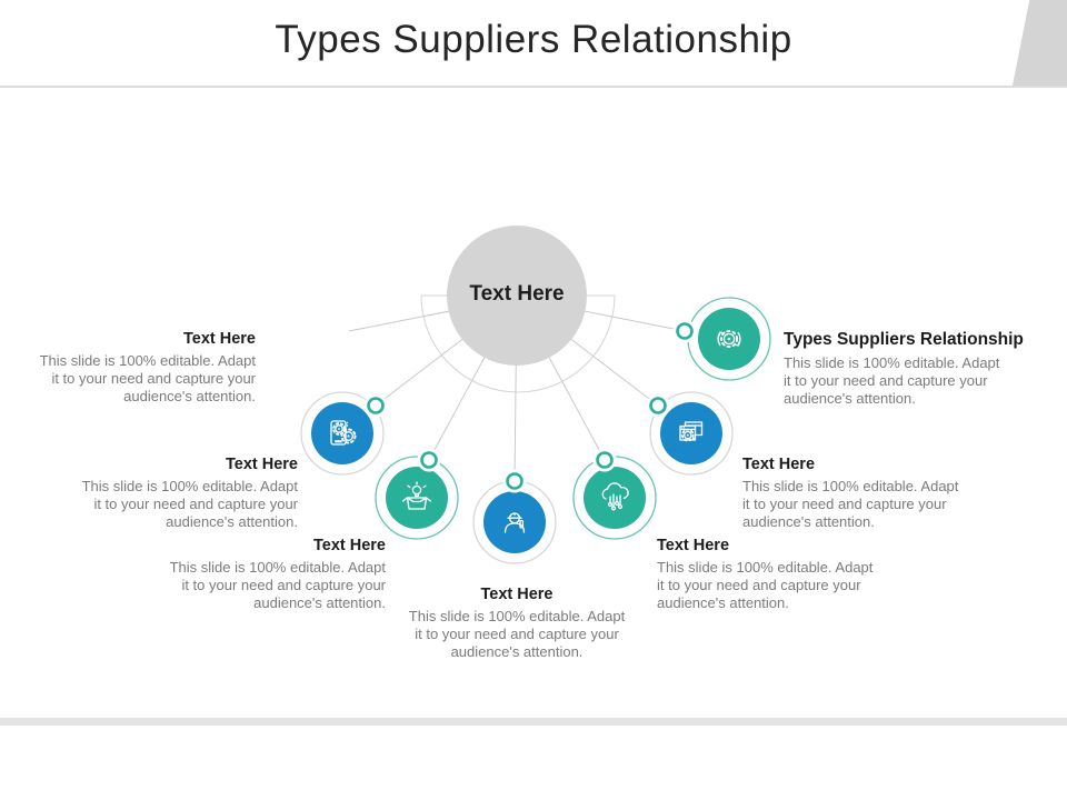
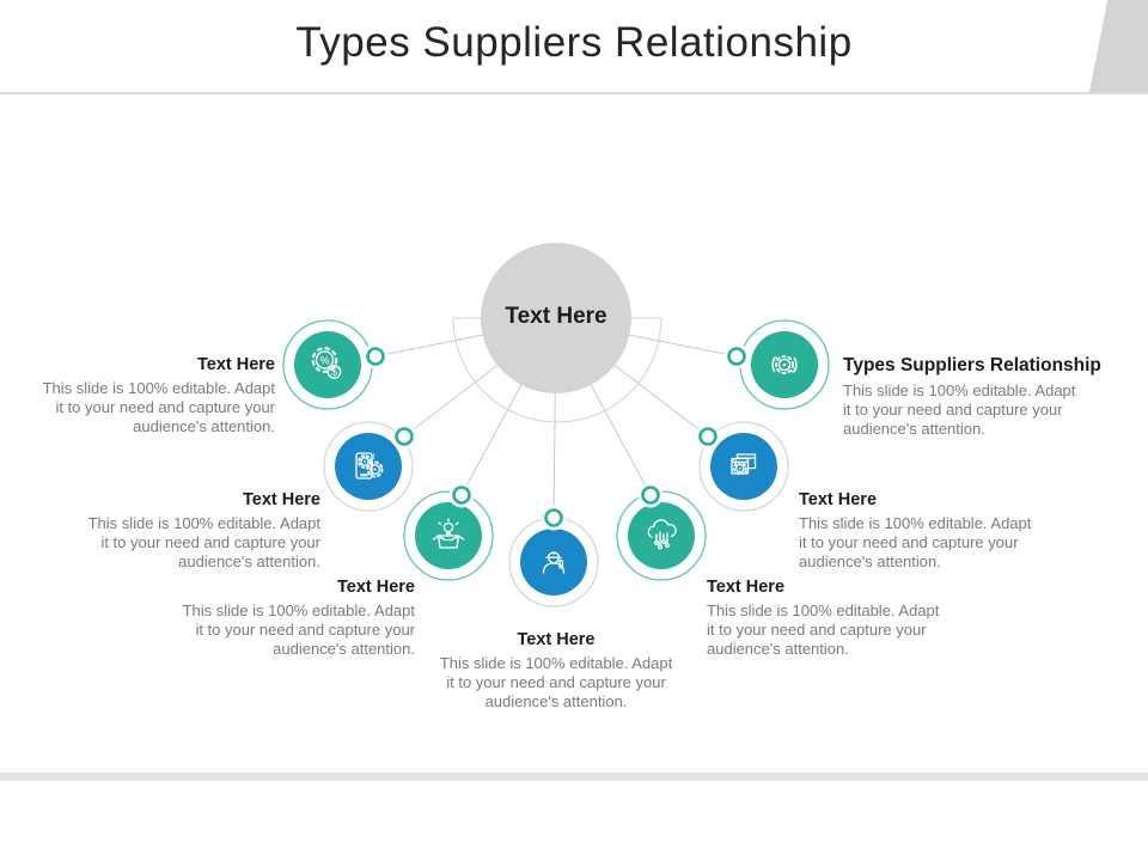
  Types Suppliers Relationship
+ %
+ $
  Text Here
  Text Here
  This slide is 100% editable. Adapt it to your need and capture your audience's attention.
  Text Here
  This slide is 100% editable. Adapt it to your need and capture your audience's attention.
  Text Here
  This slide is 100% editable. Adapt it to your need and capture your audience's attention.
  Text Here
  This slide is 100% editable. Adapt it to your need and capture your audience's attention.
  Text Here
  This slide is 100% editable. Adapt it to your need and capture your audience's attention.
  Text Here
  This slide is 100% editable. Adapt it to your need and capture your audience's attention.
  Types Suppliers Relationship
  This slide is 100% editable. Adapt it to your need and capture your audience's attention.
